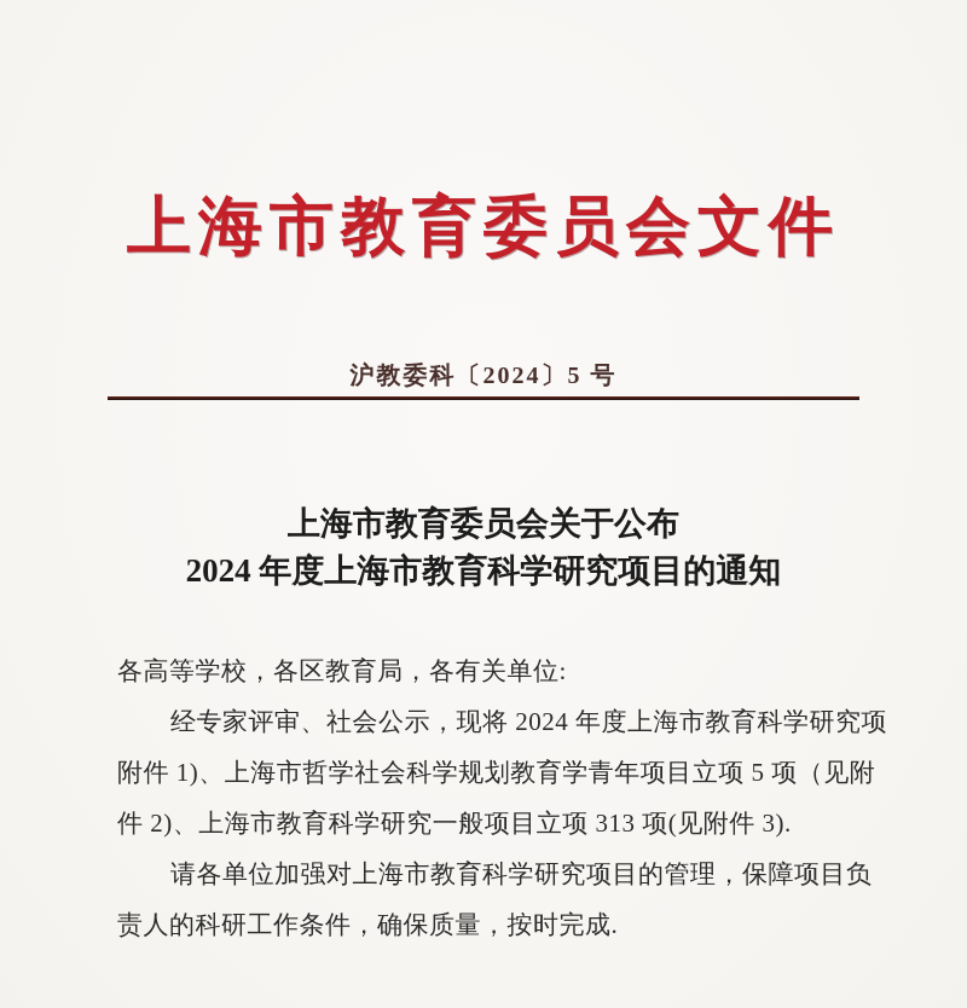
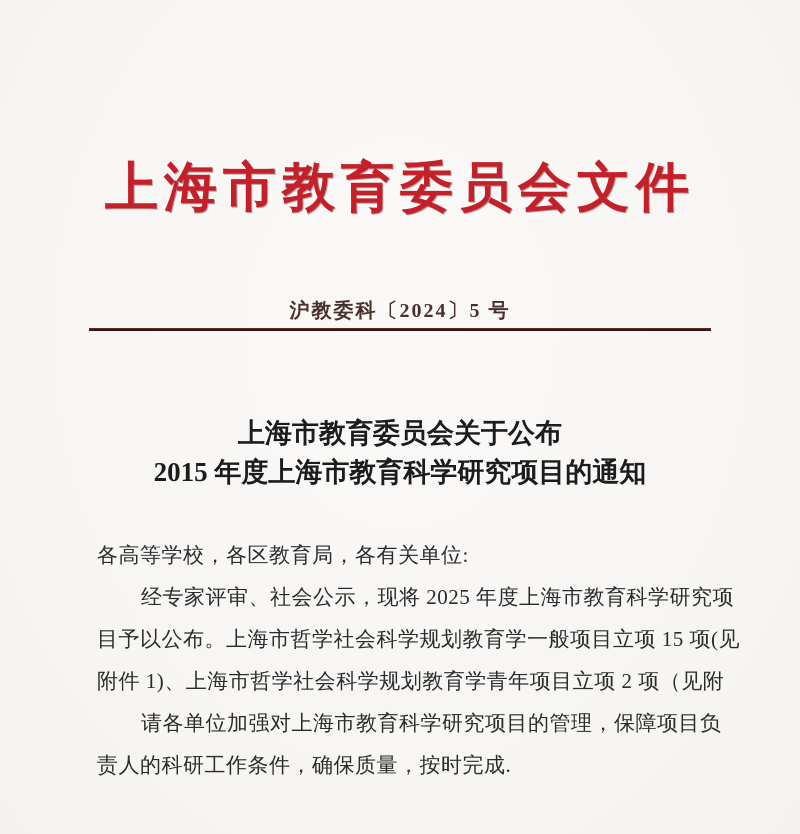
  上海市教育委员会文件
  沪教委科〔2024〕5 号
  上海市教育委员会关于公布
- 2024 年度上海市教育科学研究项目的通知
+ 2015 年度上海市教育科学研究项目的通知
  各高等学校，各区教育局，各有关单位:
- 经专家评审、社会公示，现将 2024 年度上海市教育科学研究项
+ 经专家评审、社会公示，现将 2025 年度上海市教育科学研究项
+ 目予以公布。上海市哲学社会科学规划教育学一般项目立项 15 项(见
- 附件 1)、上海市哲学社会科学规划教育学青年项目立项 5 项（见附
+ 附件 1)、上海市哲学社会科学规划教育学青年项目立项 2 项（见附
- 件 2)、上海市教育科学研究一般项目立项 313 项(见附件 3).
  请各单位加强对上海市教育科学研究项目的管理，保障项目负
  责人的科研工作条件，确保质量，按时完成.
